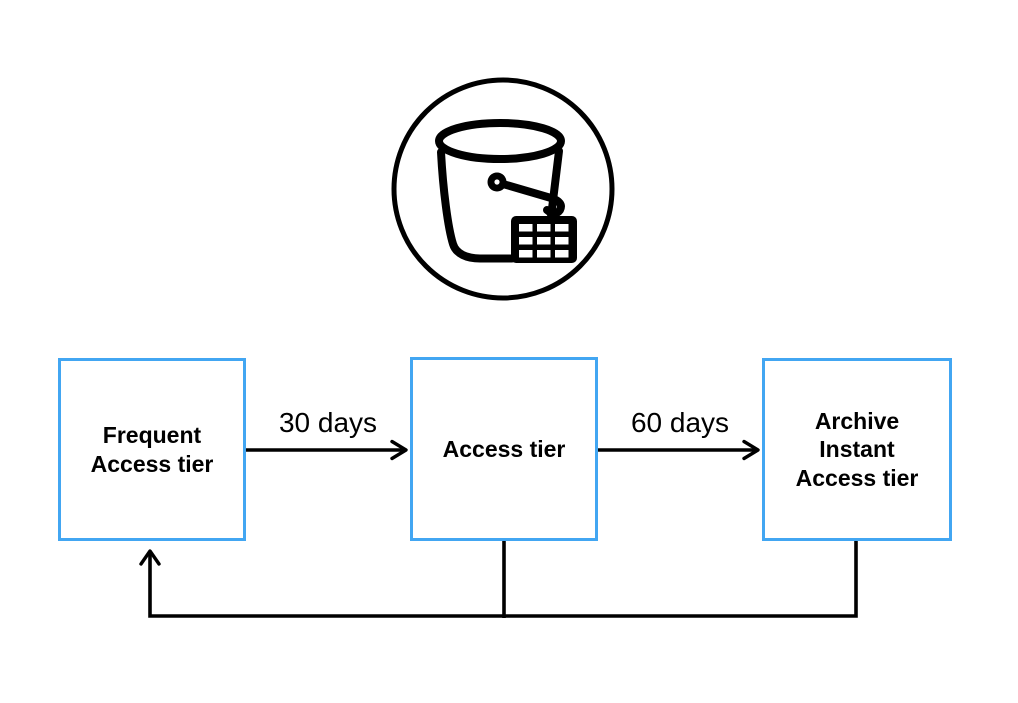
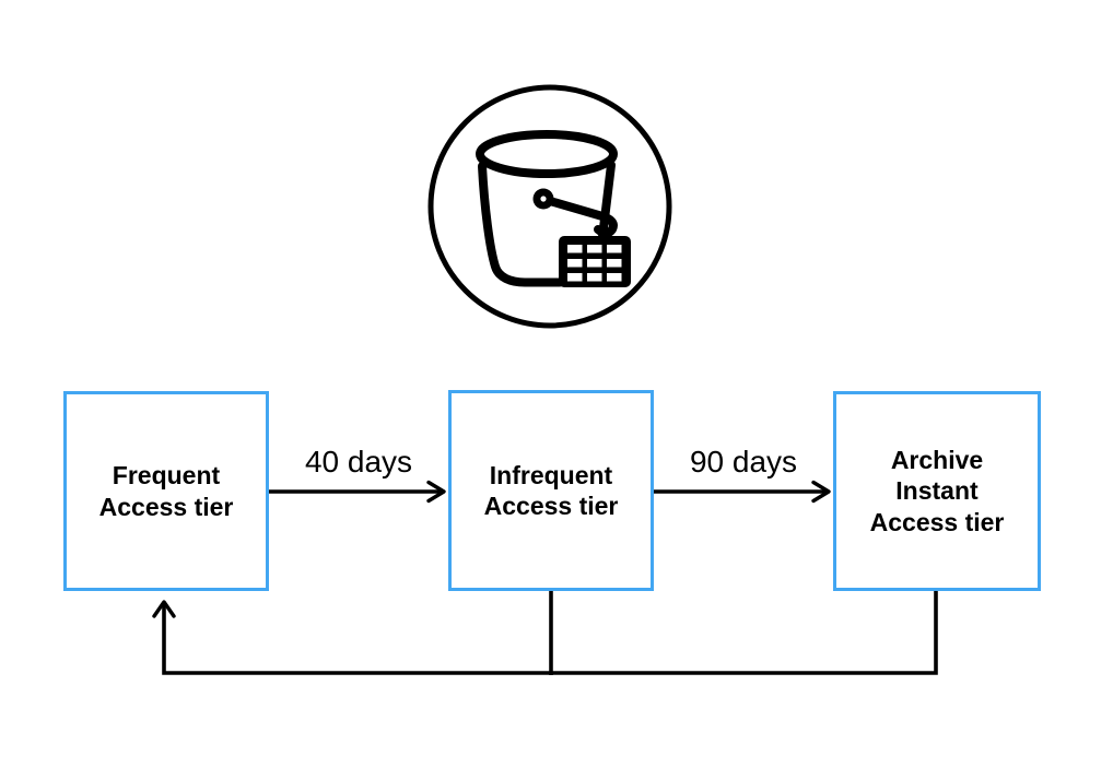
  Frequent
  Access tier
+ Infrequent
  Access tier
  Archive
  Instant
  Access tier
- 30 days
+ 40 days
- 60 days
+ 90 days
